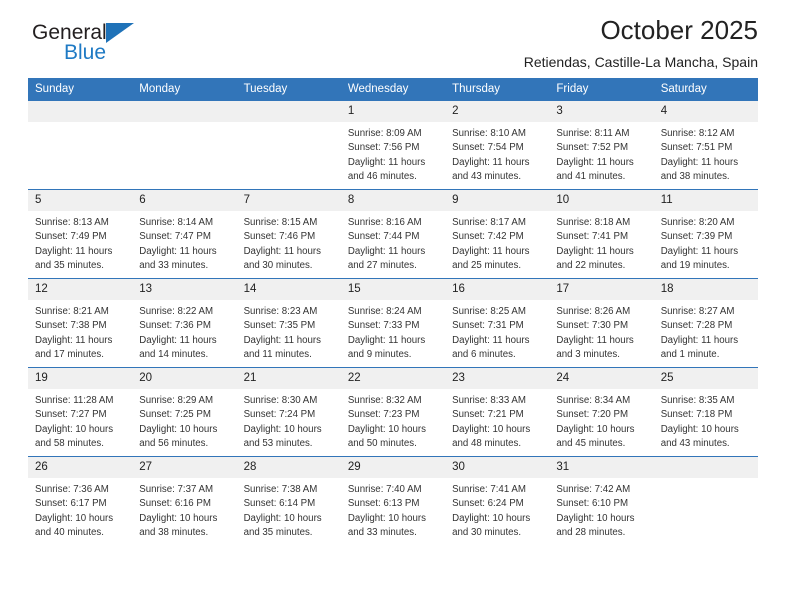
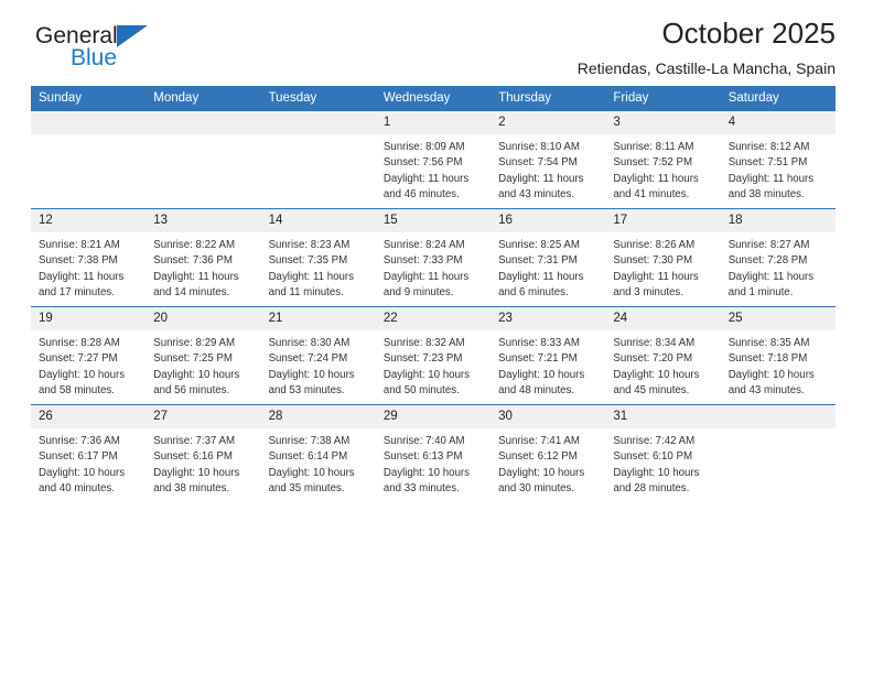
  General
  Blue
  October 2025
  Retiendas, Castille-La Mancha, Spain
  Sunday	Monday	Tuesday	Wednesday	Thursday	Friday	Saturday
  			1Sunrise: 8:09 AMSunset: 7:56 PMDaylight: 11 hoursand 46 minutes.	2Sunrise: 8:10 AMSunset: 7:54 PMDaylight: 11 hoursand 43 minutes.	3Sunrise: 8:11 AMSunset: 7:52 PMDaylight: 11 hoursand 41 minutes.	4Sunrise: 8:12 AMSunset: 7:51 PMDaylight: 11 hoursand 38 minutes.
- 5Sunrise: 8:13 AMSunset: 7:49 PMDaylight: 11 hoursand 35 minutes.	6Sunrise: 8:14 AMSunset: 7:47 PMDaylight: 11 hoursand 33 minutes.	7Sunrise: 8:15 AMSunset: 7:46 PMDaylight: 11 hoursand 30 minutes.	8Sunrise: 8:16 AMSunset: 7:44 PMDaylight: 11 hoursand 27 minutes.	9Sunrise: 8:17 AMSunset: 7:42 PMDaylight: 11 hoursand 25 minutes.	10Sunrise: 8:18 AMSunset: 7:41 PMDaylight: 11 hoursand 22 minutes.	11Sunrise: 8:20 AMSunset: 7:39 PMDaylight: 11 hoursand 19 minutes.
  12Sunrise: 8:21 AMSunset: 7:38 PMDaylight: 11 hoursand 17 minutes.	13Sunrise: 8:22 AMSunset: 7:36 PMDaylight: 11 hoursand 14 minutes.	14Sunrise: 8:23 AMSunset: 7:35 PMDaylight: 11 hoursand 11 minutes.	15Sunrise: 8:24 AMSunset: 7:33 PMDaylight: 11 hoursand 9 minutes.	16Sunrise: 8:25 AMSunset: 7:31 PMDaylight: 11 hoursand 6 minutes.	17Sunrise: 8:26 AMSunset: 7:30 PMDaylight: 11 hoursand 3 minutes.	18Sunrise: 8:27 AMSunset: 7:28 PMDaylight: 11 hoursand 1 minute.
- 19Sunrise: 11:28 AMSunset: 7:27 PMDaylight: 10 hoursand 58 minutes.	20Sunrise: 8:29 AMSunset: 7:25 PMDaylight: 10 hoursand 56 minutes.	21Sunrise: 8:30 AMSunset: 7:24 PMDaylight: 10 hoursand 53 minutes.	22Sunrise: 8:32 AMSunset: 7:23 PMDaylight: 10 hoursand 50 minutes.	23Sunrise: 8:33 AMSunset: 7:21 PMDaylight: 10 hoursand 48 minutes.	24Sunrise: 8:34 AMSunset: 7:20 PMDaylight: 10 hoursand 45 minutes.	25Sunrise: 8:35 AMSunset: 7:18 PMDaylight: 10 hoursand 43 minutes.
+ 19Sunrise: 8:28 AMSunset: 7:27 PMDaylight: 10 hoursand 58 minutes.	20Sunrise: 8:29 AMSunset: 7:25 PMDaylight: 10 hoursand 56 minutes.	21Sunrise: 8:30 AMSunset: 7:24 PMDaylight: 10 hoursand 53 minutes.	22Sunrise: 8:32 AMSunset: 7:23 PMDaylight: 10 hoursand 50 minutes.	23Sunrise: 8:33 AMSunset: 7:21 PMDaylight: 10 hoursand 48 minutes.	24Sunrise: 8:34 AMSunset: 7:20 PMDaylight: 10 hoursand 45 minutes.	25Sunrise: 8:35 AMSunset: 7:18 PMDaylight: 10 hoursand 43 minutes.
- 26Sunrise: 7:36 AMSunset: 6:17 PMDaylight: 10 hoursand 40 minutes.	27Sunrise: 7:37 AMSunset: 6:16 PMDaylight: 10 hoursand 38 minutes.	28Sunrise: 7:38 AMSunset: 6:14 PMDaylight: 10 hoursand 35 minutes.	29Sunrise: 7:40 AMSunset: 6:13 PMDaylight: 10 hoursand 33 minutes.	30Sunrise: 7:41 AMSunset: 6:24 PMDaylight: 10 hoursand 30 minutes.	31Sunrise: 7:42 AMSunset: 6:10 PMDaylight: 10 hoursand 28 minutes.
+ 26Sunrise: 7:36 AMSunset: 6:17 PMDaylight: 10 hoursand 40 minutes.	27Sunrise: 7:37 AMSunset: 6:16 PMDaylight: 10 hoursand 38 minutes.	28Sunrise: 7:38 AMSunset: 6:14 PMDaylight: 10 hoursand 35 minutes.	29Sunrise: 7:40 AMSunset: 6:13 PMDaylight: 10 hoursand 33 minutes.	30Sunrise: 7:41 AMSunset: 6:12 PMDaylight: 10 hoursand 30 minutes.	31Sunrise: 7:42 AMSunset: 6:10 PMDaylight: 10 hoursand 28 minutes.
